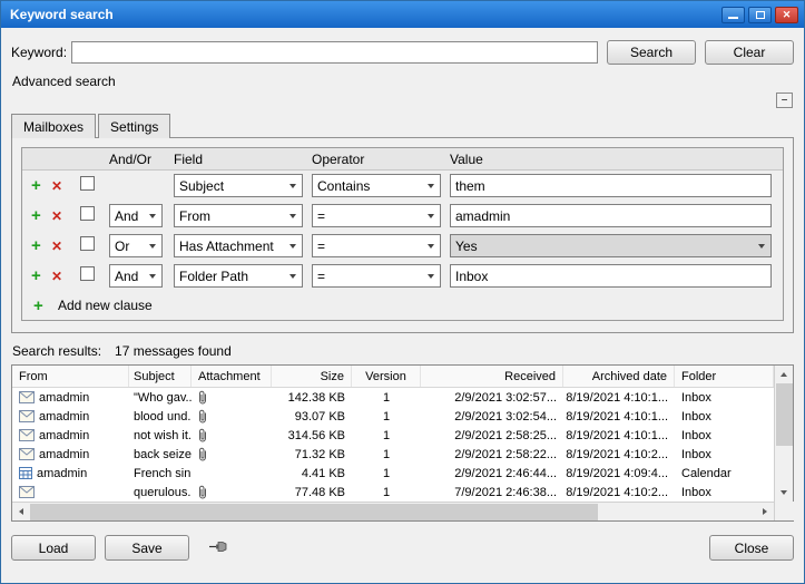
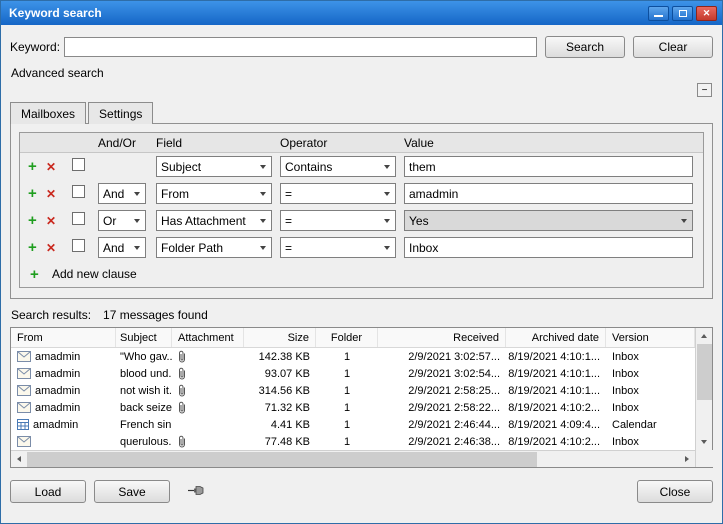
  Keyword search
  ✕
  Keyword:
  Search
  Clear
  Advanced search
  −
  Mailboxes
  Settings
  And/Or
  Field
  Operator
  Value
  +
  ✕
  Subject
  Contains
  them
  +
  ✕
  And
  From
  =
  amadmin
  +
  ✕
  Or
  Has Attachment
  =
  Yes
  +
  ✕
  And
  Folder Path
  =
  Inbox
  +
  Add new clause
  Search results:
  17 messages found
  From
  Subject
  Attachment
  Size
- Version
+ Folder
  Received
  Archived date
- Folder
+ Version
  amadmin
  "Who gav..
  142.38 KB
  1
  2/9/2021 3:02:57...
  8/19/2021 4:10:1...
  Inbox
  amadmin
  blood und.
  93.07 KB
  1
  2/9/2021 3:02:54...
  8/19/2021 4:10:1...
  Inbox
  amadmin
  not wish it.
  314.56 KB
  1
  2/9/2021 2:58:25...
  8/19/2021 4:10:1...
  Inbox
  amadmin
  back seize
  71.32 KB
  1
  2/9/2021 2:58:22...
  8/19/2021 4:10:2...
  Inbox
  amadmin
  French sin
  4.41 KB
  1
  2/9/2021 2:46:44...
  8/19/2021 4:09:4...
  Calendar
  querulous.
  77.48 KB
  1
- 7/9/2021 2:46:38...
+ 2/9/2021 2:46:38...
  8/19/2021 4:10:2...
  Inbox
  Load
  Save
  Close
